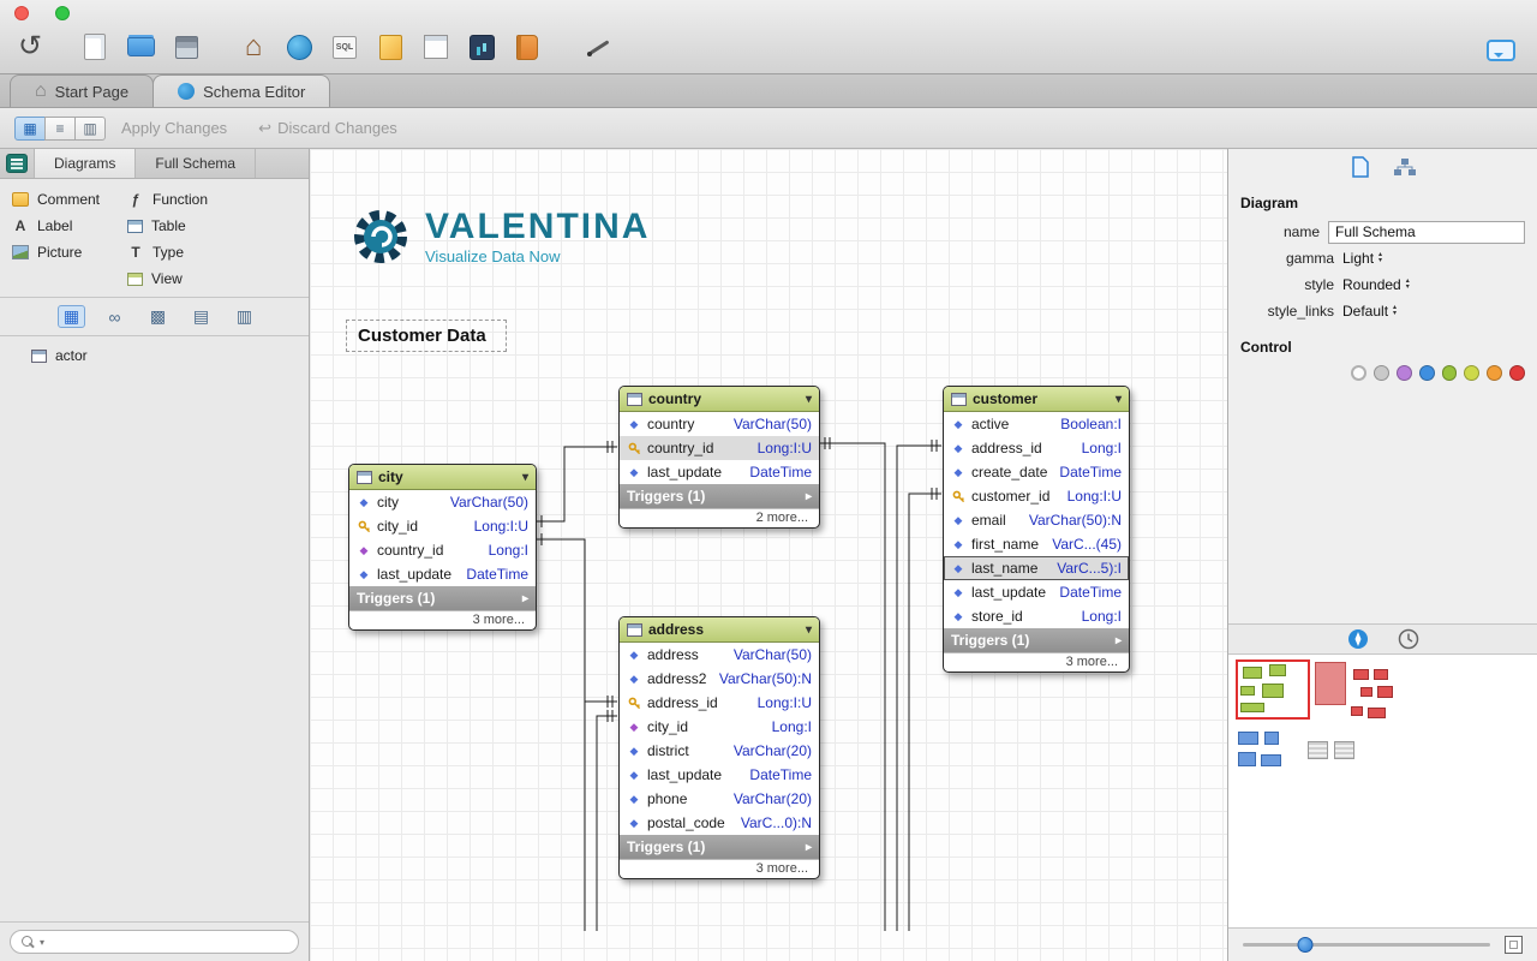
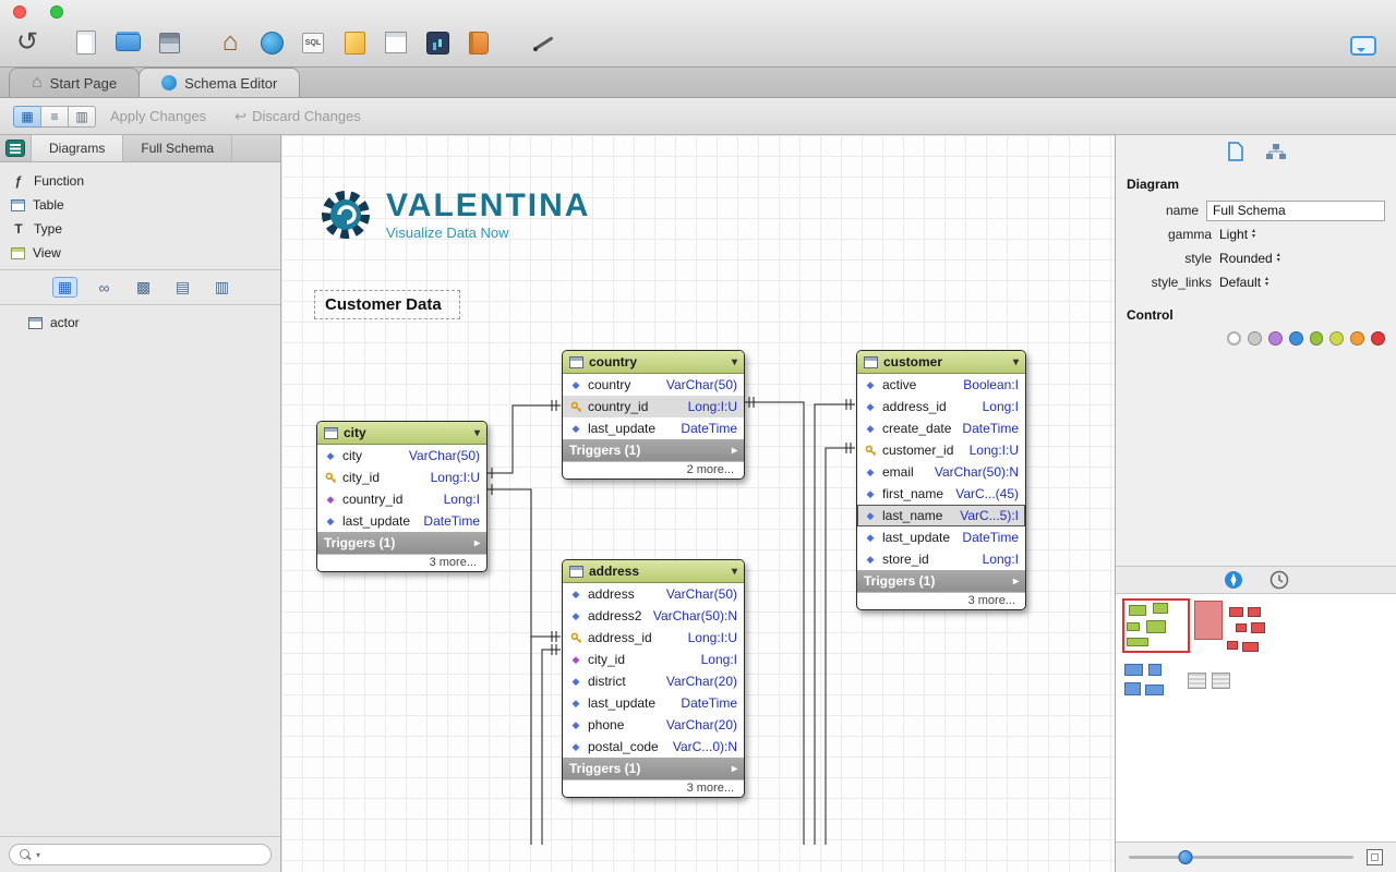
  Start Page
  Schema Editor
  ▦
  ≡
  ▥
  Apply Changes
  ↩
  Discard Changes
  Diagrams
  Full Schema
- Comment
- A
- Label
- Picture
  ƒ
  Function
  Table
  T
  Type
  View
  ▦
  ∞
  ▩
  ▤
  ▥
  actor
  ▾
  VALENTINA
  Visualize Data Now
  Customer Data
  country
  ▾
  ◆
  country
  VarChar(50)
  country_id
  Long:I:U
  ◆
  last_update
  DateTime
  Triggers (1)
  ▸
  2 more...
  city
  ▾
  ◆
  city
  VarChar(50)
  city_id
  Long:I:U
  ◆
  country_id
  Long:I
  ◆
  last_update
  DateTime
  Triggers (1)
  ▸
  3 more...
  customer
  ▾
  ◆
  active
  Boolean:I
  ◆
  address_id
  Long:I
  ◆
  create_date
  DateTime
  customer_id
  Long:I:U
  ◆
  email
  VarChar(50):N
  ◆
  first_name
  VarC...(45)
  ◆
  last_name
  VarC...5):I
  ◆
  last_update
  DateTime
  ◆
  store_id
  Long:I
  Triggers (1)
  ▸
  3 more...
  address
  ▾
  ◆
  address
  VarChar(50)
  ◆
  address2
  VarChar(50):N
  address_id
  Long:I:U
  ◆
  city_id
  Long:I
  ◆
  district
  VarChar(20)
  ◆
  last_update
  DateTime
  ◆
  phone
  VarChar(20)
  ◆
  postal_code
  VarC...0):N
  Triggers (1)
  ▸
  3 more...
  Diagram
  name
  Full Schema
  gamma
  Light
  style
  Rounded
  style_links
  Default
  Control
